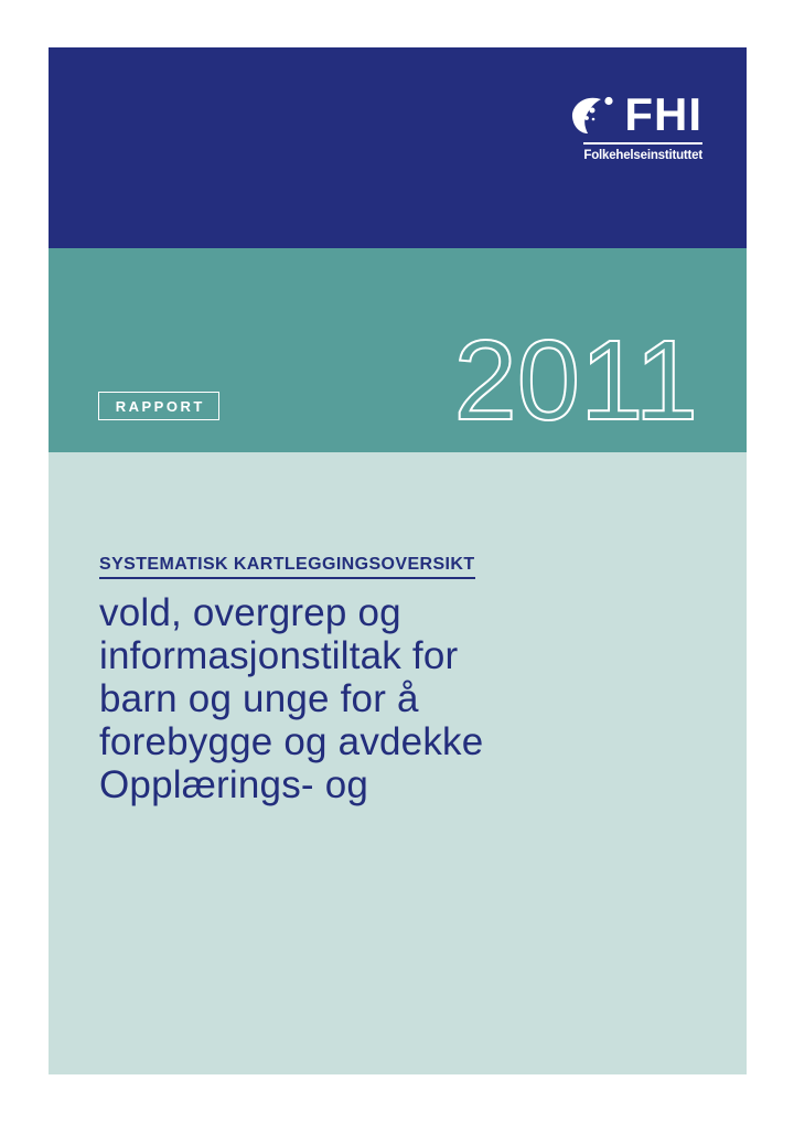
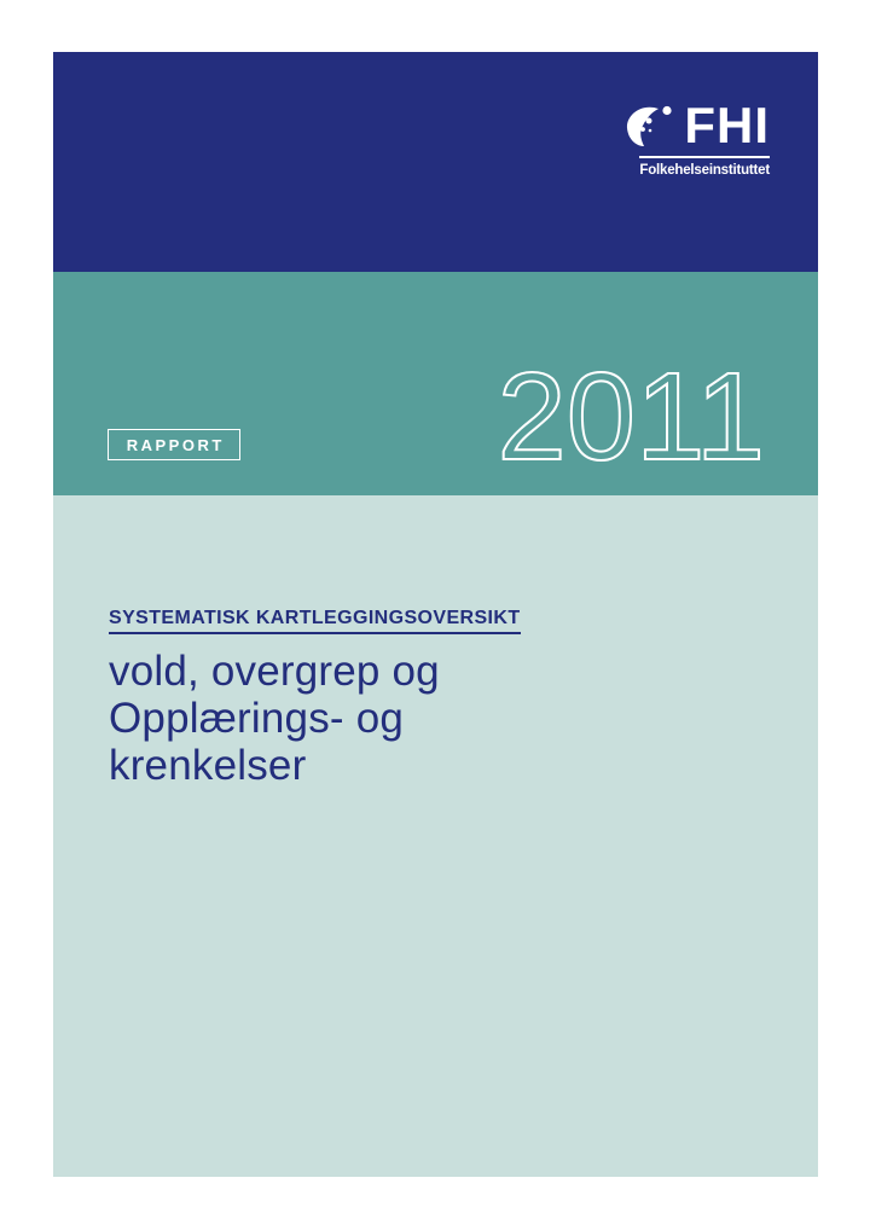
  FHI
  Folkehelseinstituttet
  2011
  RAPPORT
  SYSTEMATISK KARTLEGGINGSOVERSIKT
  vold, overgrep og
- informasjonstiltak for
- barn og unge for å
- forebygge og avdekke
  Opplærings- og
+ krenkelser
